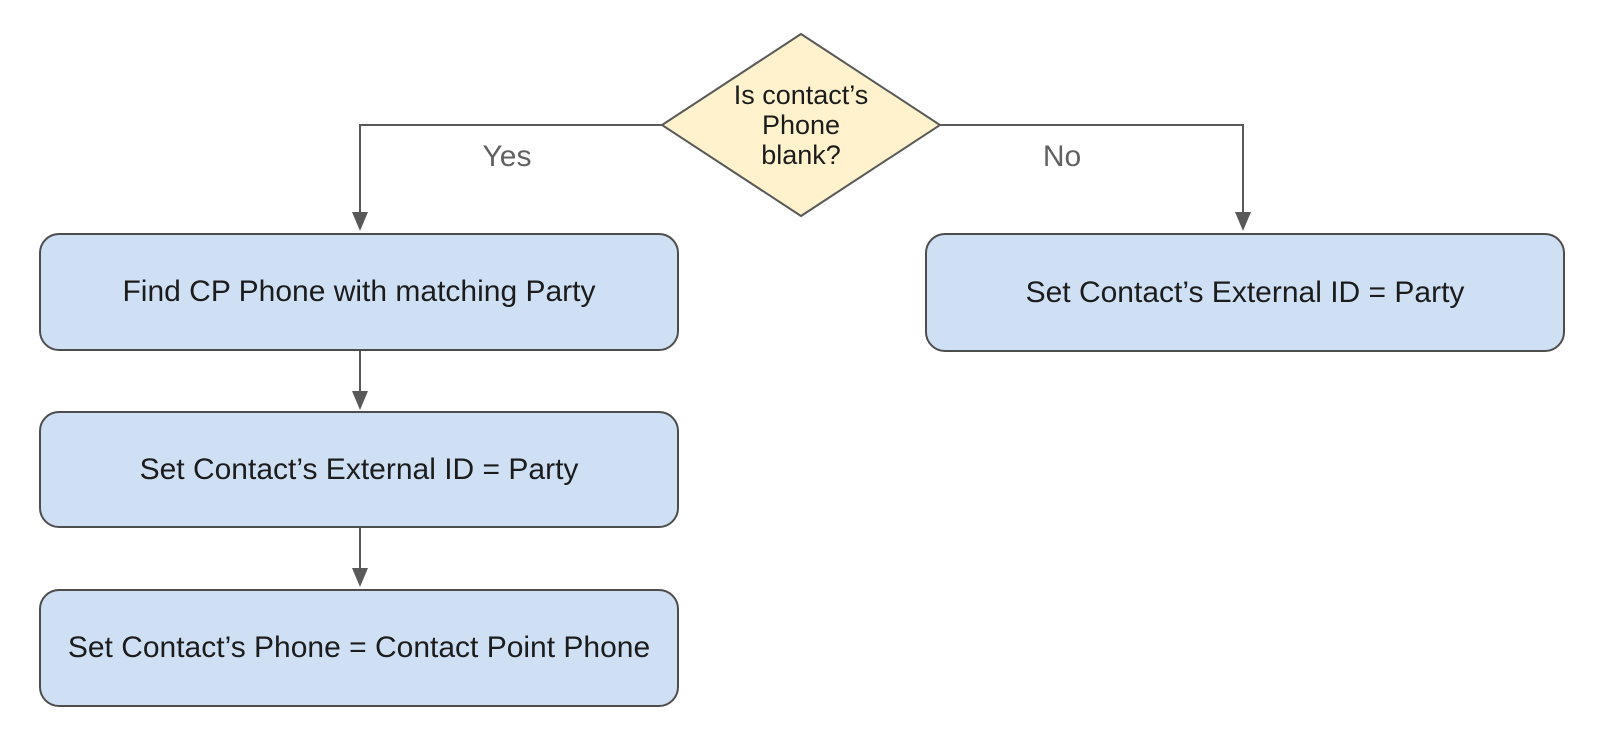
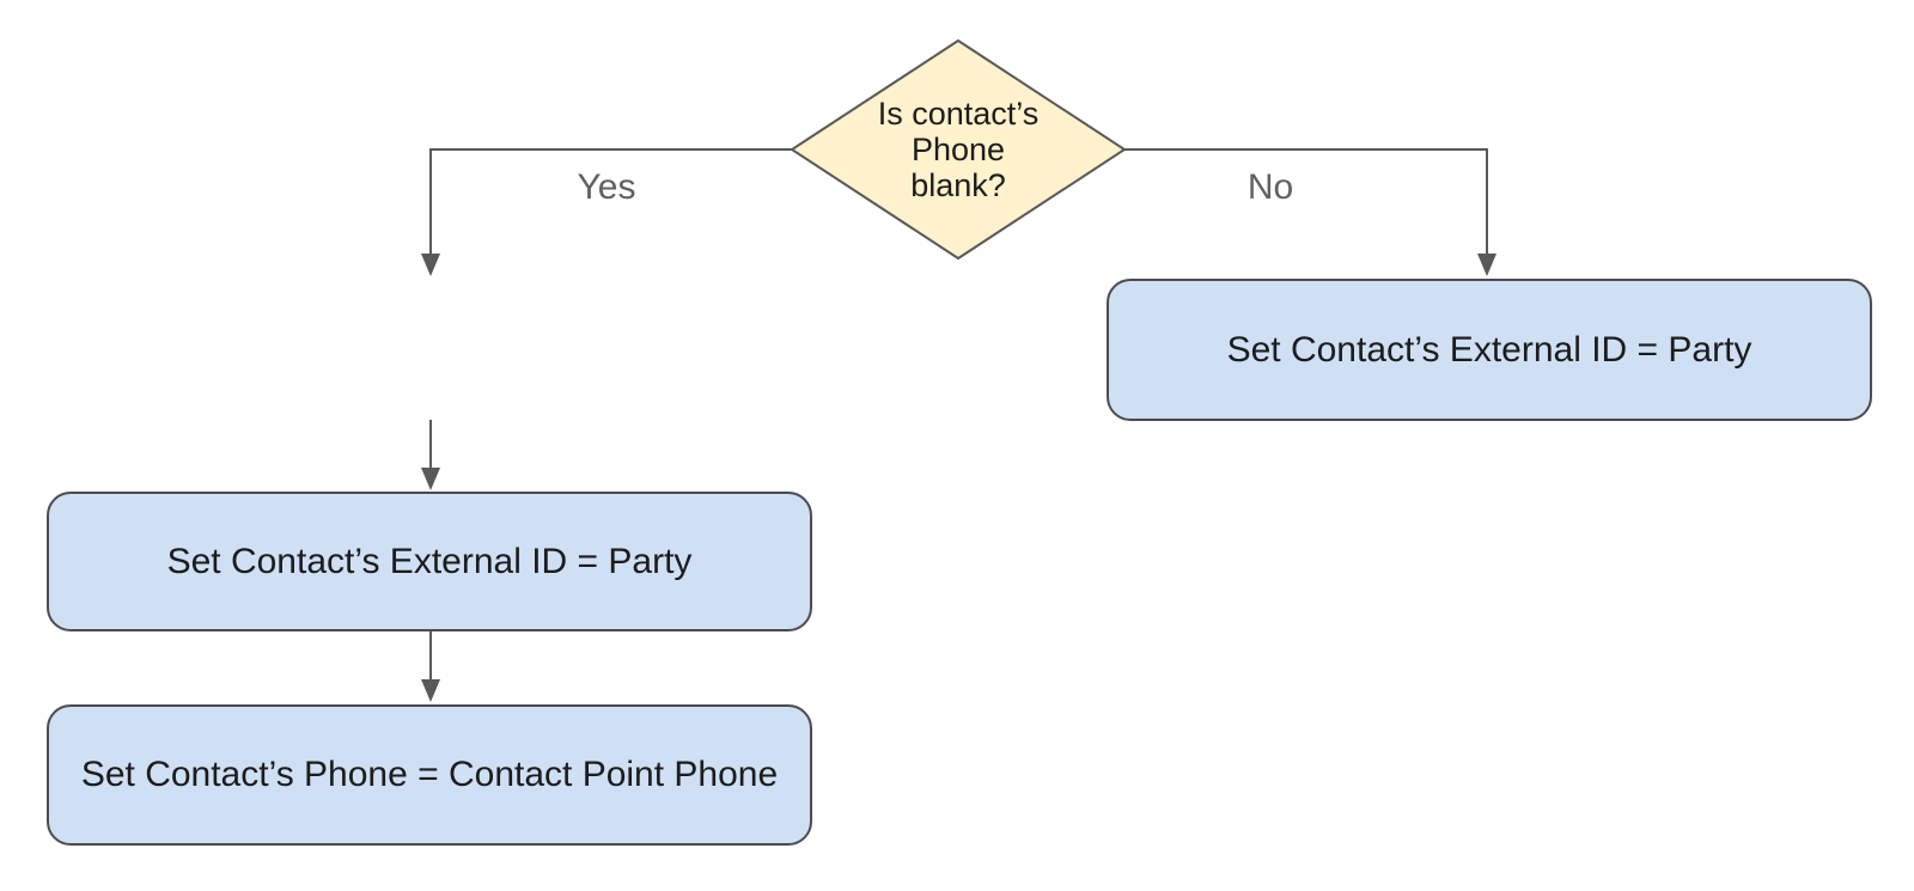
  Is contact’s
  Phone
  blank?
  Yes
  No
- Find CP Phone with matching Party
  Set Contact’s External ID = Party
  Set Contact’s Phone = Contact Point Phone
  Set Contact’s External ID = Party
